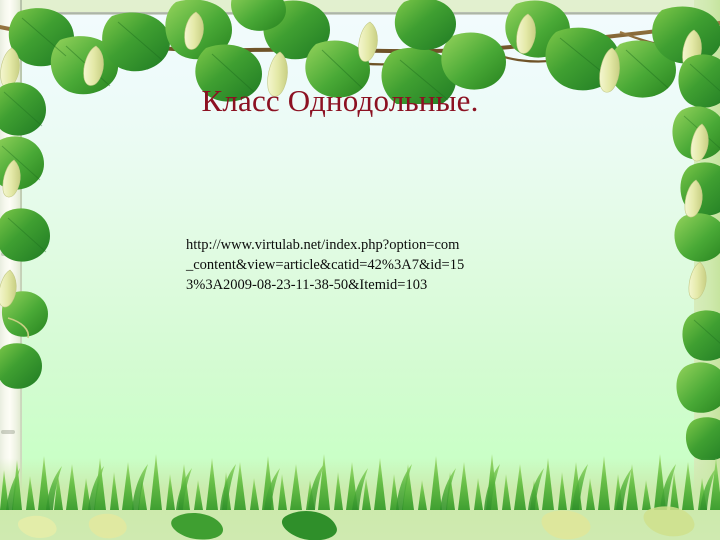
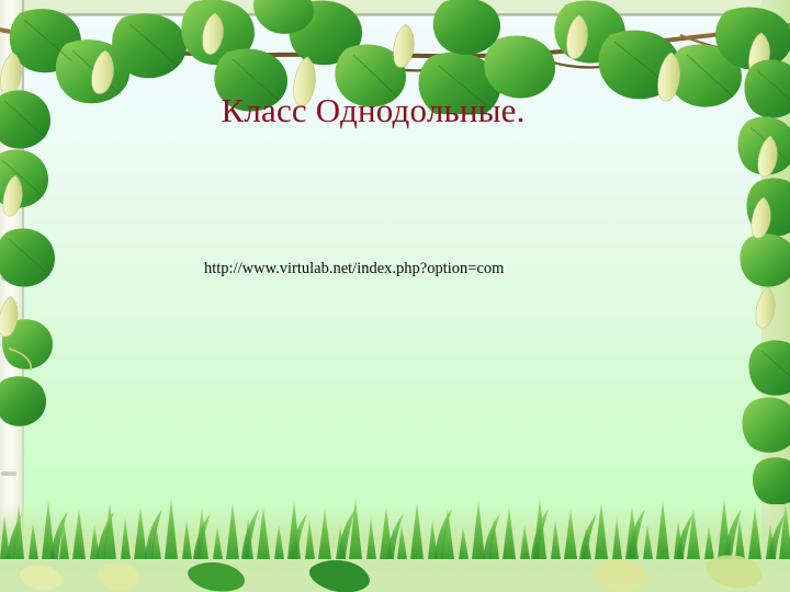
  Класс Однодольные.
  http://www.virtulab.net/index.php?option=com
- _content&view=article&catid=42%3A7&id=15
- 3%3A2009-08-23-11-38-50&Itemid=103
